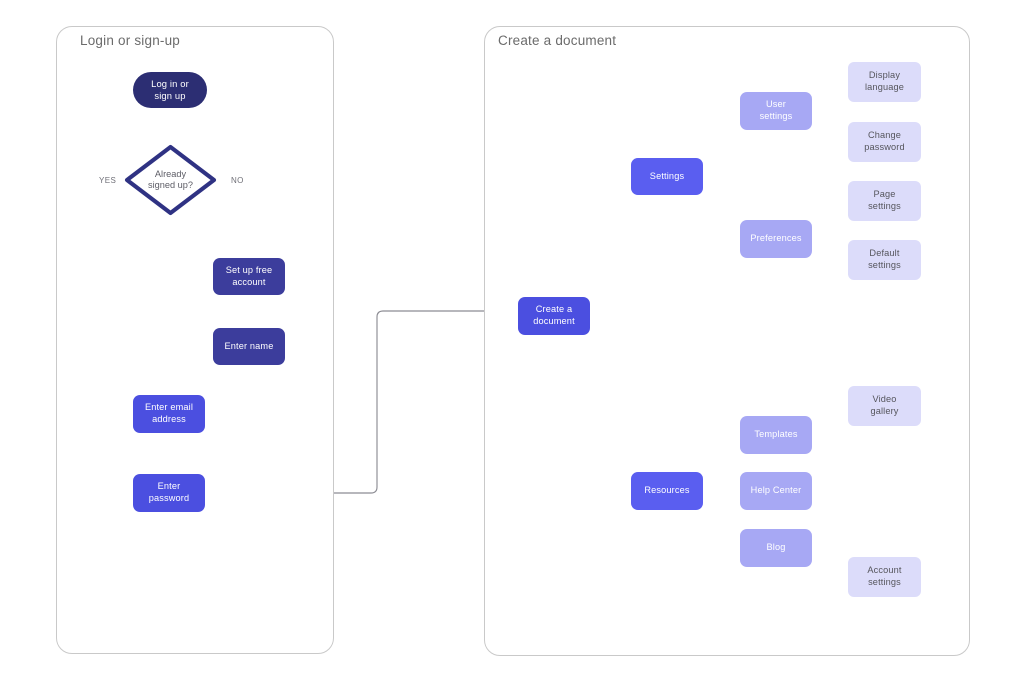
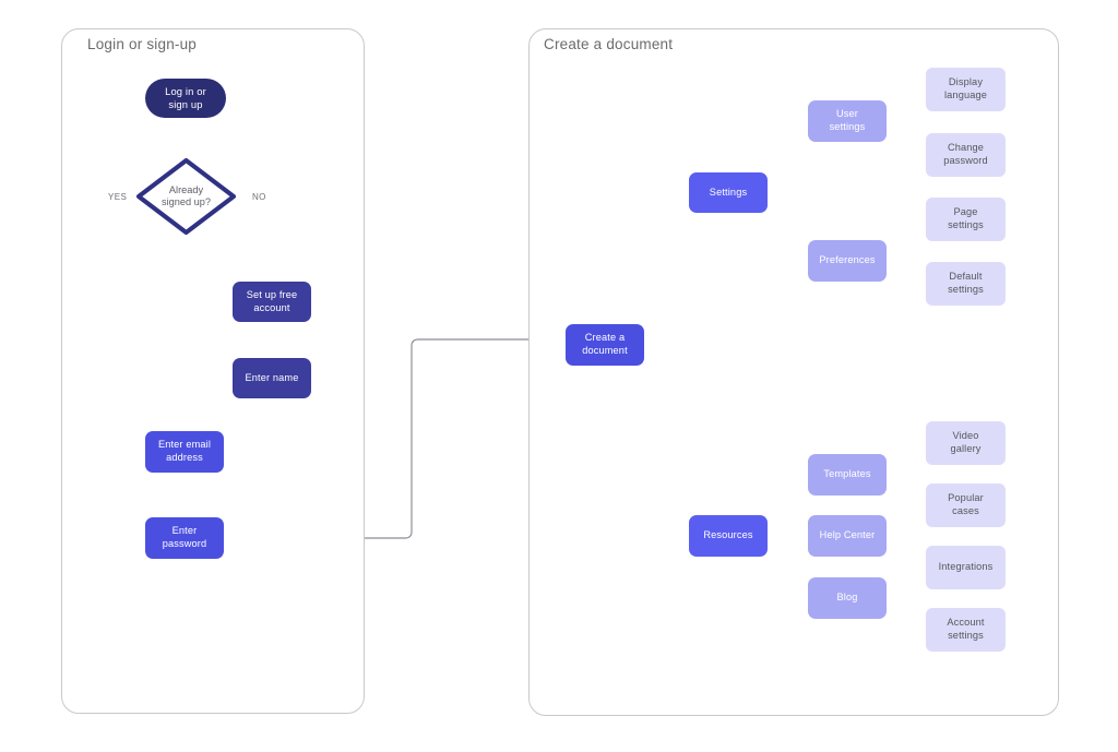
  Login or sign-up
  Create a document
  YES
  NO
  Log in or
  sign up
  Already
  signed up?
  Set up free
  account
  Enter name
  Enter email
  address
  Enter
  password
  Create a
  document
  Settings
  Resources
  User
  settings
  Preferences
  Templates
  Help Center
  Blog
  Display
  language
  Change
  password
  Page
  settings
  Default
  settings
  Video
  gallery
+ Popular
+ cases
+ Integrations
  Account
  settings
